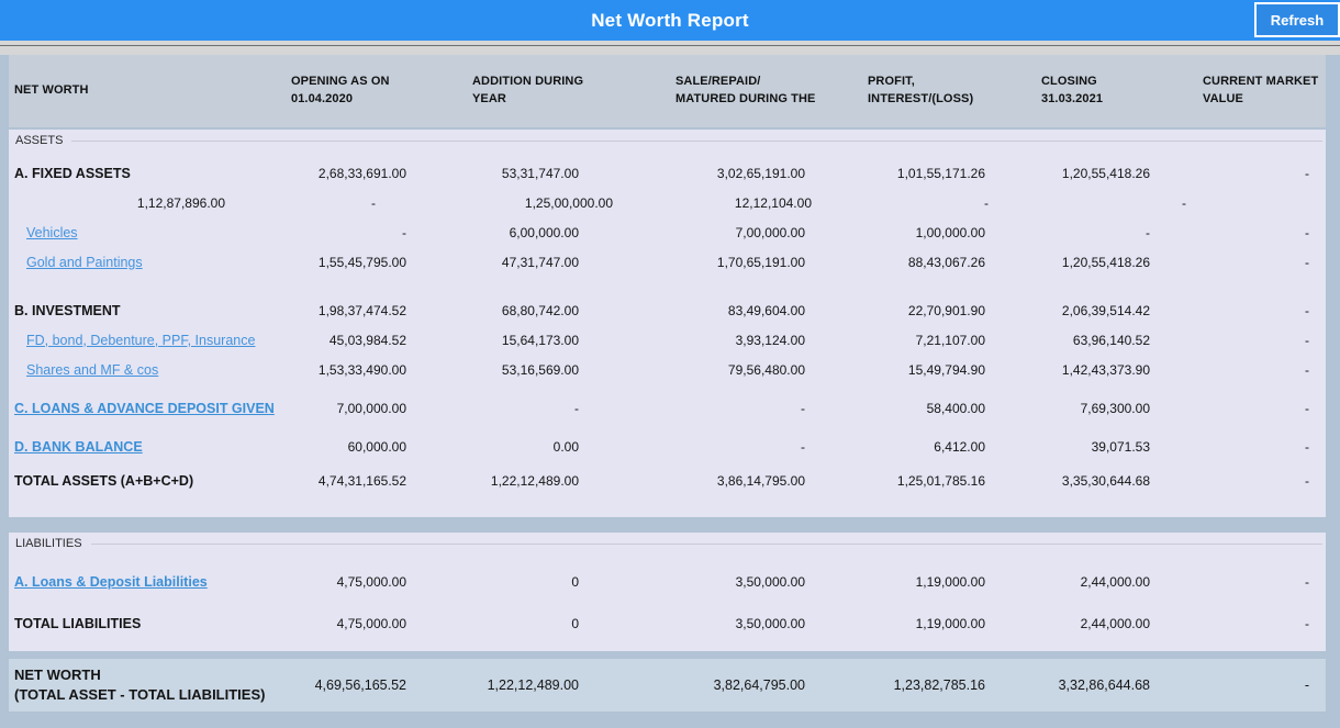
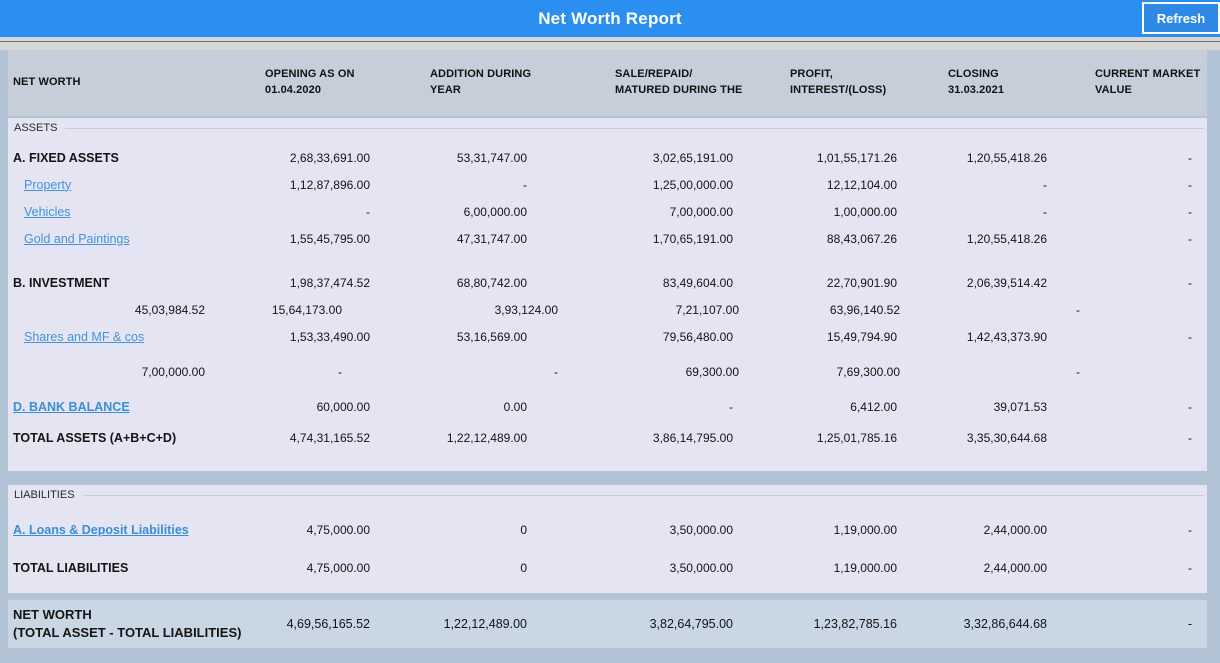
  Net Worth Report
  Refresh
  NET WORTH
  OPENING AS ON
  01.04.2020
  ADDITION DURING
  YEAR
  SALE/REPAID/
  MATURED DURING THE
  PROFIT,
  INTEREST/(LOSS)
  CLOSING
  31.03.2021
  CURRENT MARKET
  VALUE
  ASSETS
  A. FIXED ASSETS
  2,68,33,691.00
  53,31,747.00
  3,02,65,191.00
  1,01,55,171.26
  1,20,55,418.26
  -
+ Property
  1,12,87,896.00
  -
  1,25,00,000.00
  12,12,104.00
  -
  -
  Vehicles
  -
  6,00,000.00
  7,00,000.00
  1,00,000.00
  -
  -
  Gold and Paintings
  1,55,45,795.00
  47,31,747.00
  1,70,65,191.00
  88,43,067.26
  1,20,55,418.26
  -
  B. INVESTMENT
  1,98,37,474.52
  68,80,742.00
  83,49,604.00
  22,70,901.90
  2,06,39,514.42
  -
- FD, bond, Debenture, PPF, Insurance
  45,03,984.52
  15,64,173.00
  3,93,124.00
  7,21,107.00
  63,96,140.52
  -
  Shares and MF & cos
  1,53,33,490.00
  53,16,569.00
  79,56,480.00
  15,49,794.90
  1,42,43,373.90
  -
- C. LOANS & ADVANCE DEPOSIT GIVEN
  7,00,000.00
  -
  -
- 58,400.00
+ 69,300.00
  7,69,300.00
  -
  D. BANK BALANCE
  60,000.00
  0.00
  -
  6,412.00
  39,071.53
  -
  TOTAL ASSETS (A+B+C+D)
  4,74,31,165.52
  1,22,12,489.00
  3,86,14,795.00
  1,25,01,785.16
  3,35,30,644.68
  -
  LIABILITIES
  A. Loans & Deposit Liabilities
  4,75,000.00
  0
  3,50,000.00
  1,19,000.00
  2,44,000.00
  -
  TOTAL LIABILITIES
  4,75,000.00
  0
  3,50,000.00
  1,19,000.00
  2,44,000.00
  -
  NET WORTH
  (TOTAL ASSET - TOTAL LIABILITIES)
  4,69,56,165.52
  1,22,12,489.00
  3,82,64,795.00
  1,23,82,785.16
  3,32,86,644.68
  -
